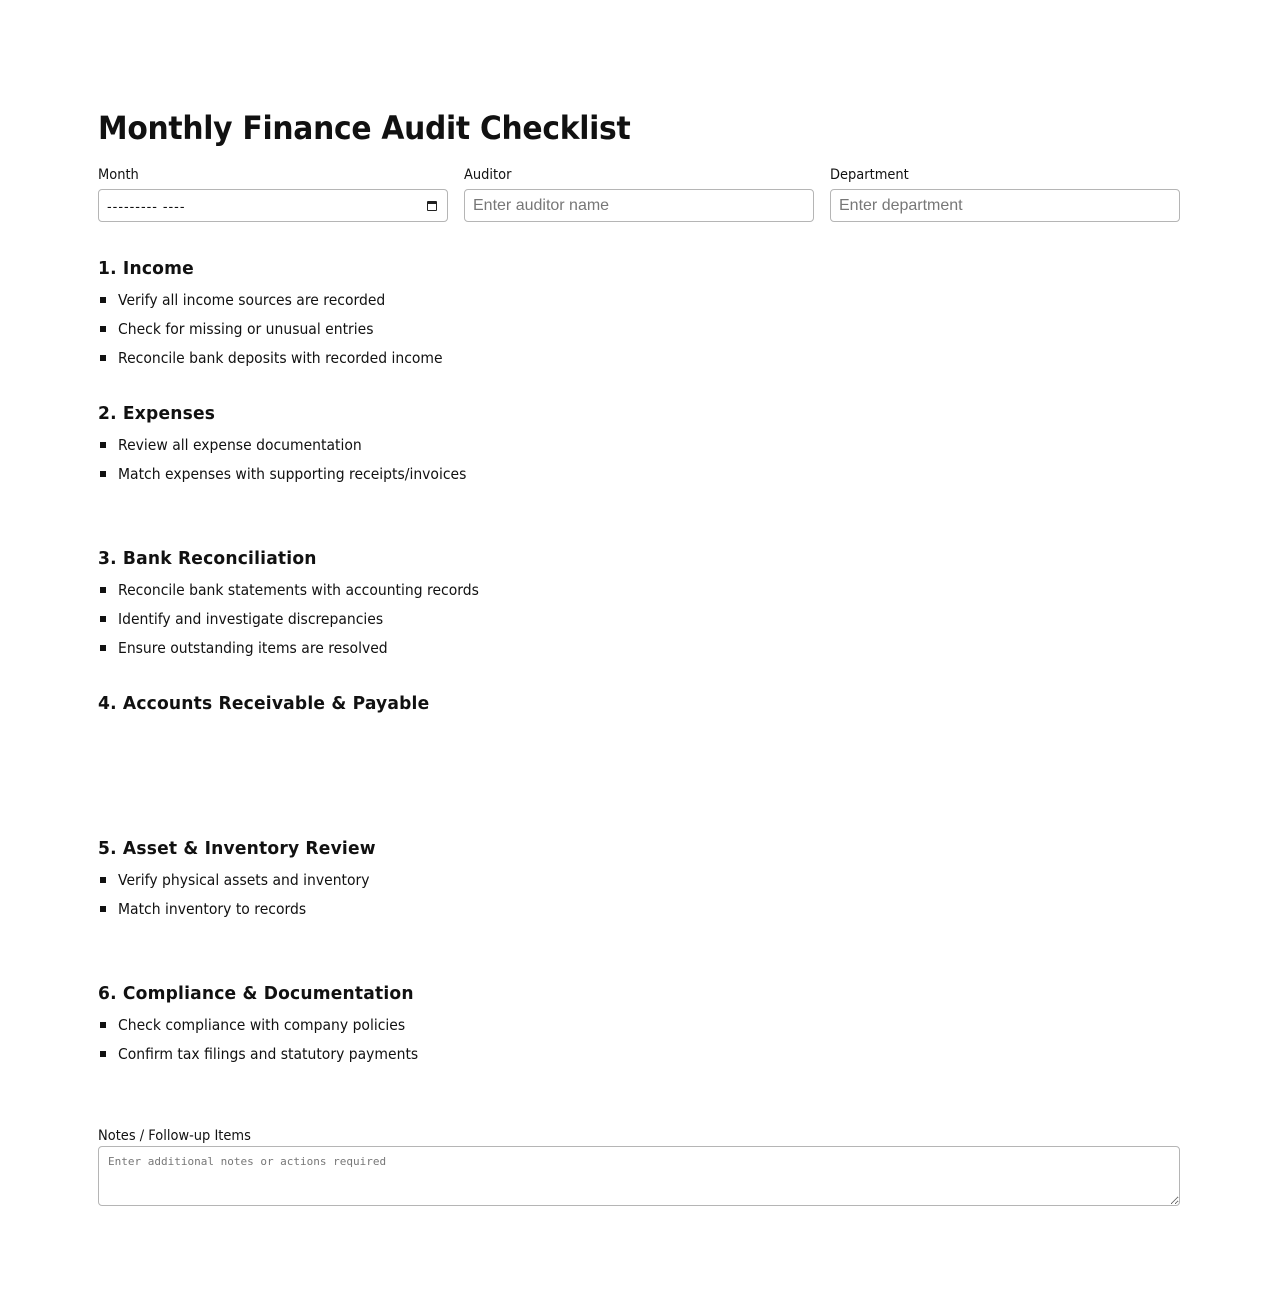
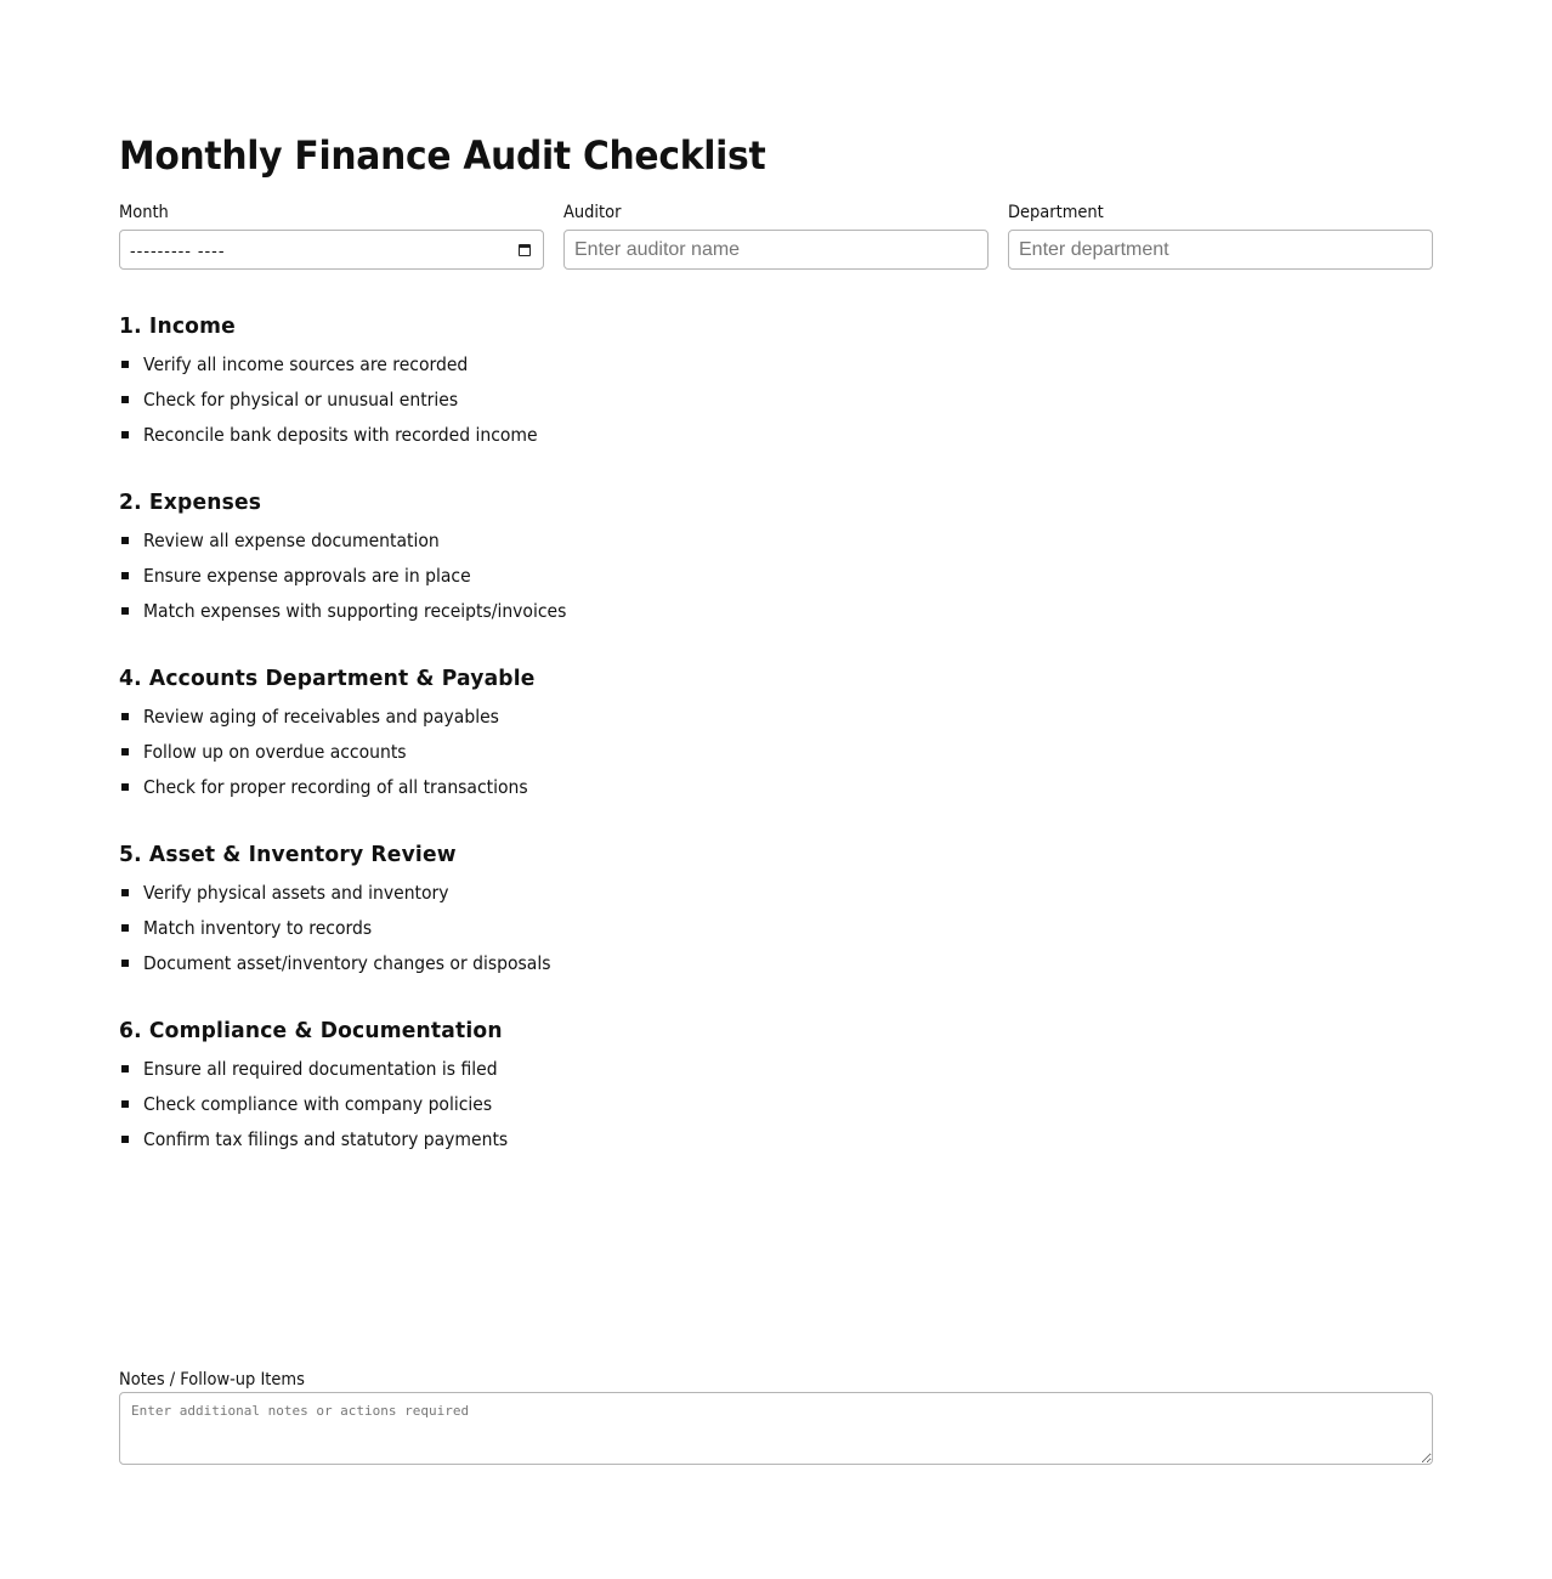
  Monthly Finance Audit Checklist
  Month
  --------- ----
  Auditor
  Enter auditor name
  Department
  Enter department
  1. Income
  Verify all income sources are recorded
- Check for missing or unusual entries
+ Check for physical or unusual entries
  Reconcile bank deposits with recorded income
  2. Expenses
  Review all expense documentation
+ Ensure expense approvals are in place
  Match expenses with supporting receipts/invoices
- 3. Bank Reconciliation
- Reconcile bank statements with accounting records
- Identify and investigate discrepancies
- Ensure outstanding items are resolved
- 4. Accounts Receivable & Payable
+ 4. Accounts Department & Payable
+ Review aging of receivables and payables
+ Follow up on overdue accounts
+ Check for proper recording of all transactions
  5. Asset & Inventory Review
  Verify physical assets and inventory
  Match inventory to records
+ Document asset/inventory changes or disposals
  6. Compliance & Documentation
+ Ensure all required documentation is filed
  Check compliance with company policies
  Confirm tax filings and statutory payments
  Notes / Follow-up Items
  Enter additional notes or actions required
